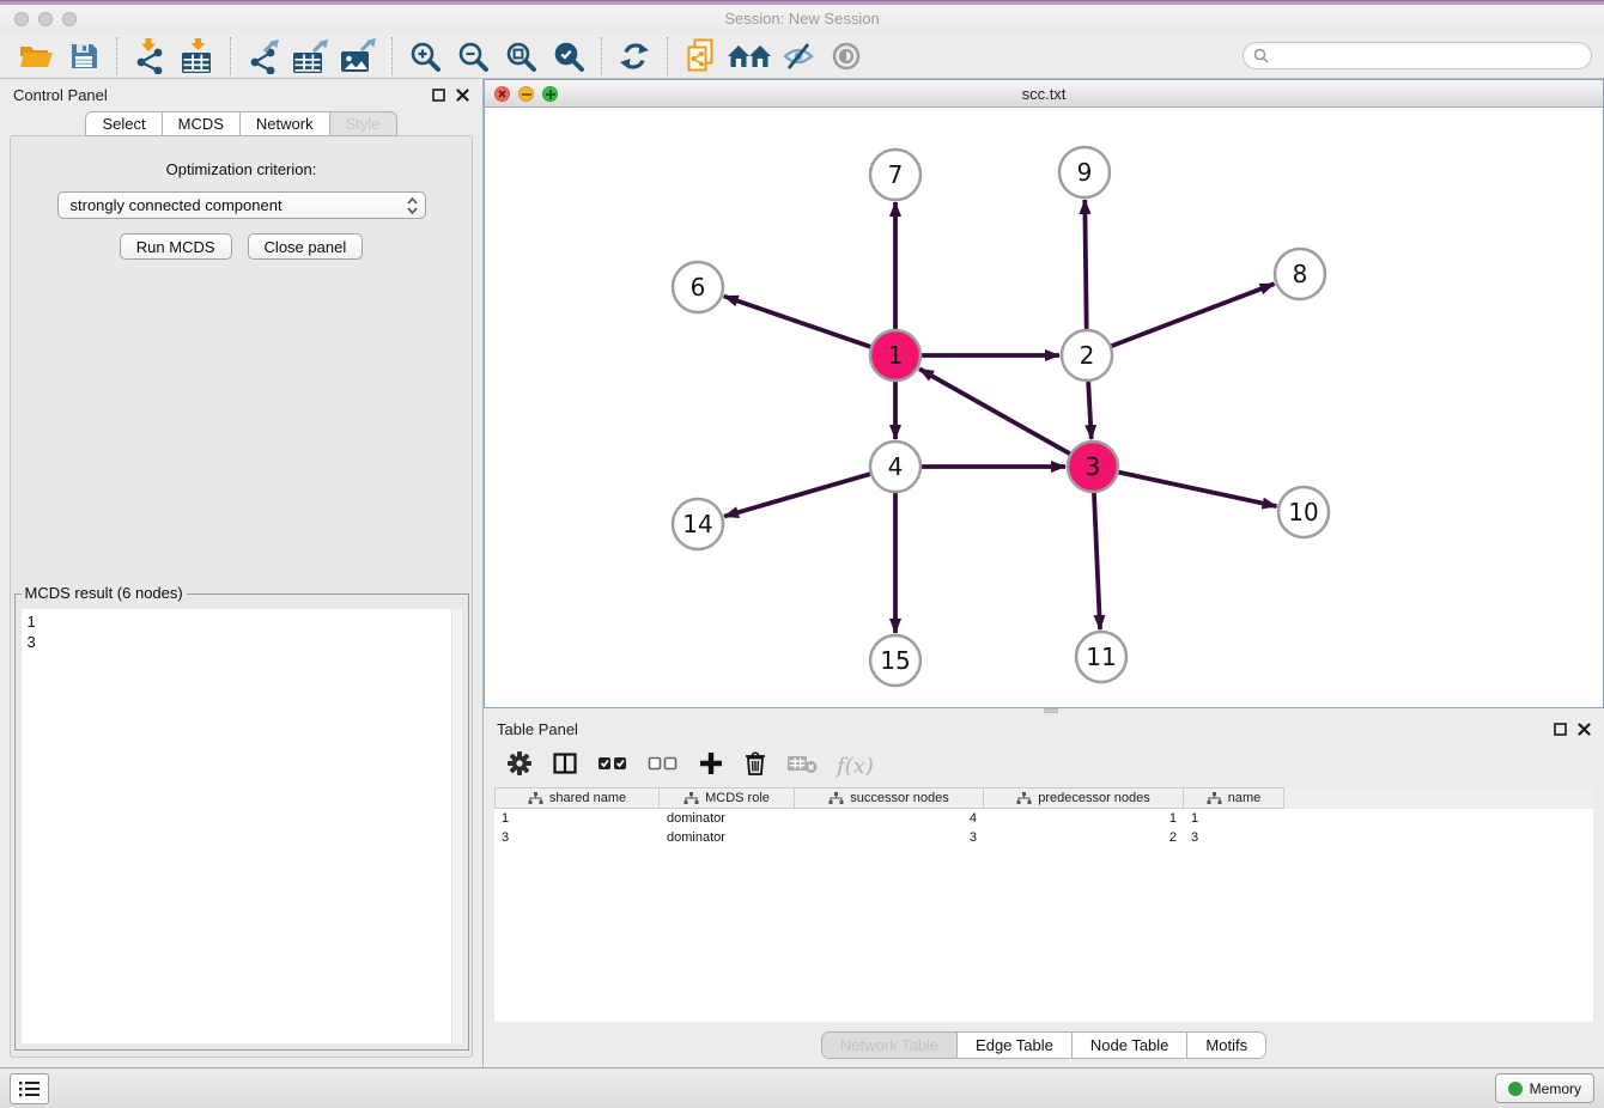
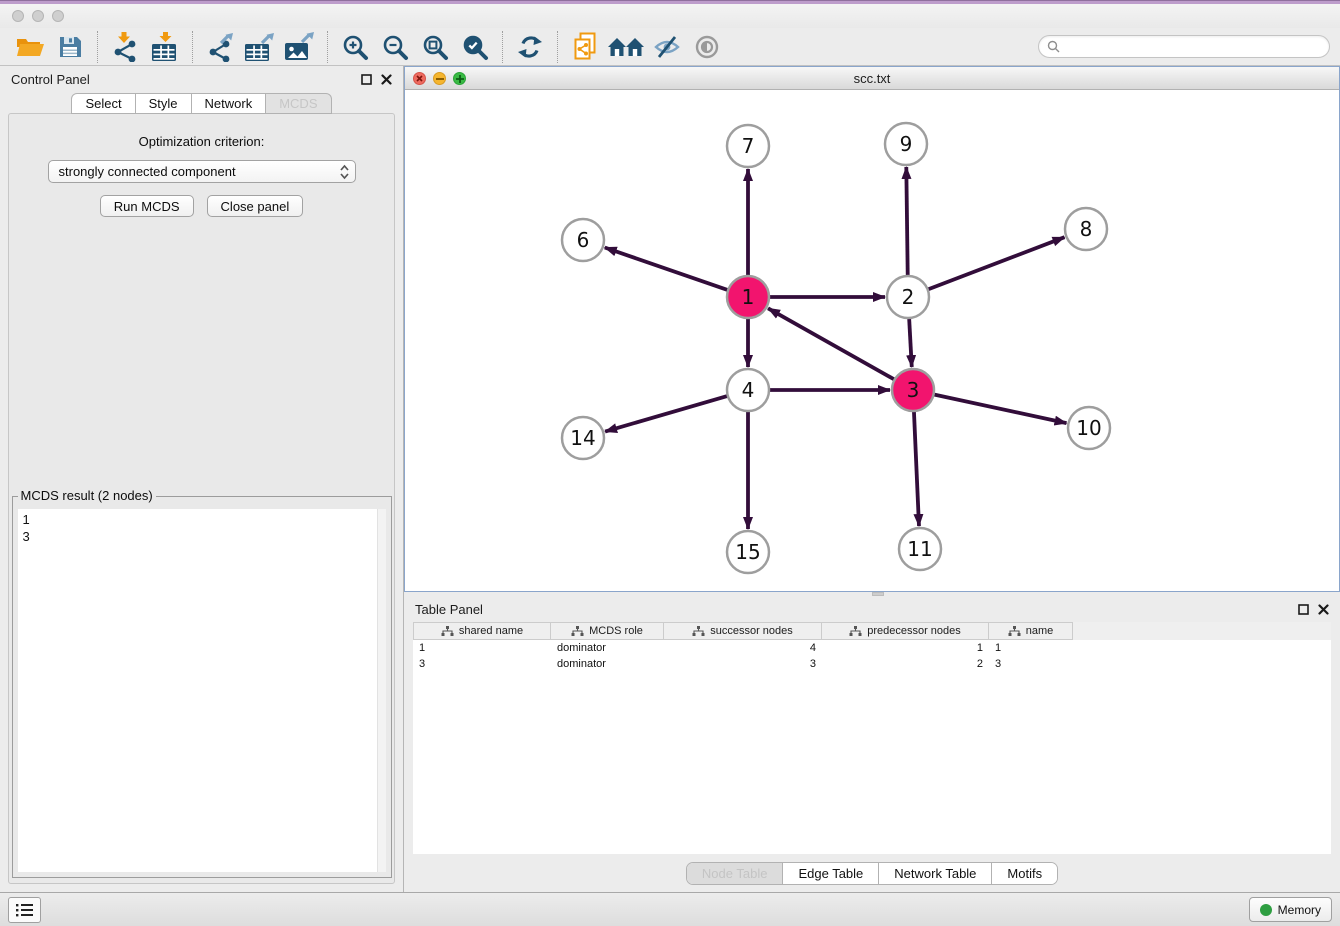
- Session: New Session
  Control Panel
  Select
- MCDS
+ Style
  Network
- Style
+ MCDS
  Optimization criterion:
  strongly connected component
  Run MCDS
  Close panel
- MCDS result (6 nodes)
+ MCDS result (2 nodes)
  1
  3
  scc.txt
  7
  9
  6
  8
  1
  2
  4
  3
  14
  10
  15
  11
  Table Panel
- f(x)
  shared name
  MCDS role
  successor nodes
  predecessor nodes
  name
  1
  dominator
  4
  1
  1
  3
  dominator
  3
  2
  3
- Network Table
+ Node Table
  Edge Table
- Node Table
+ Network Table
  Motifs
  Memory
